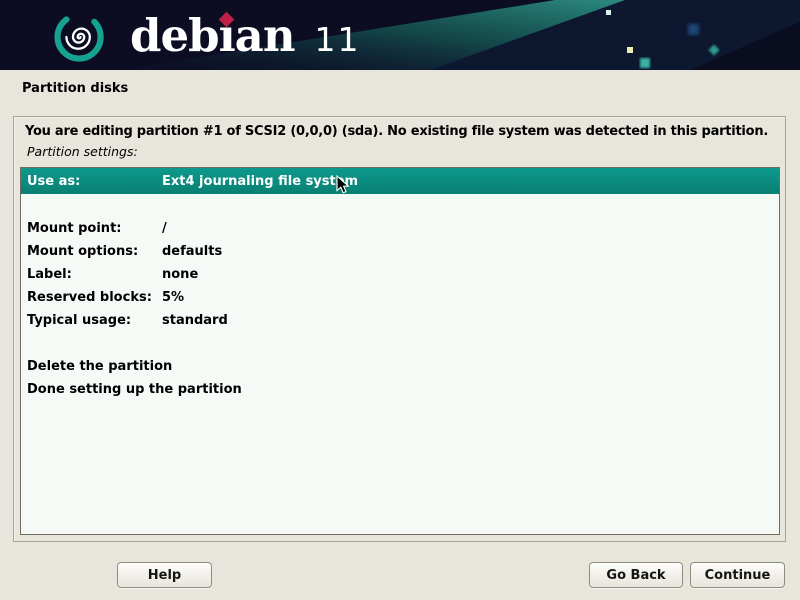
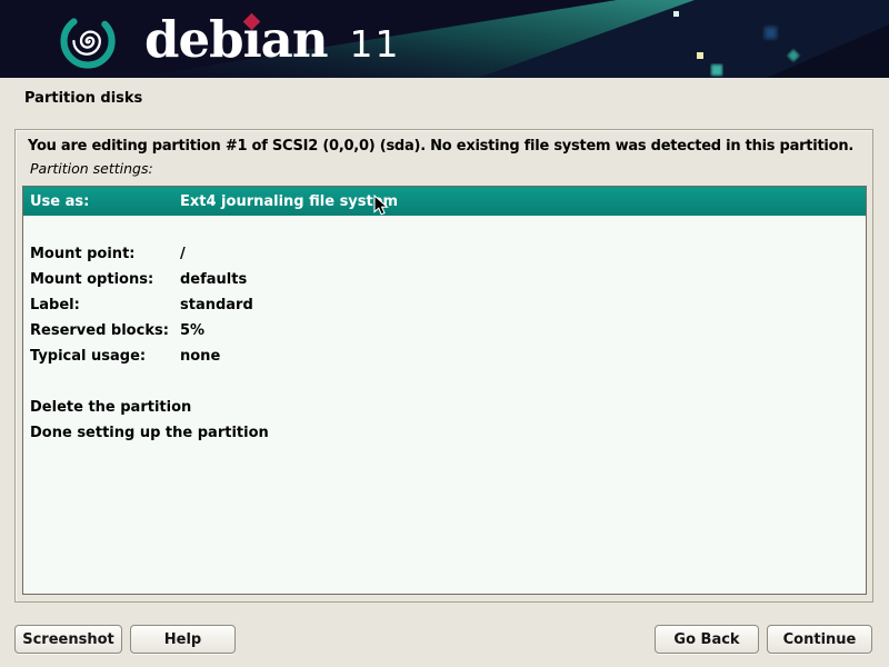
  debıan 11
  Partition disks
  You are editing partition #1 of SCSI2 (0,0,0) (sda). No existing file system was detected in this partition.
  Partition settings:
  Use as:
  Ext4 journaling file systm
  Mount point:
  /
  Mount options:
  defaults
  Label:
- none
+ standard
  Reserved blocks:
  5%
  Typical usage:
- standard
+ none
  Delete the partition
  Done setting up the partition
+ Screenshot
  Help
  Go Back
  Continue
